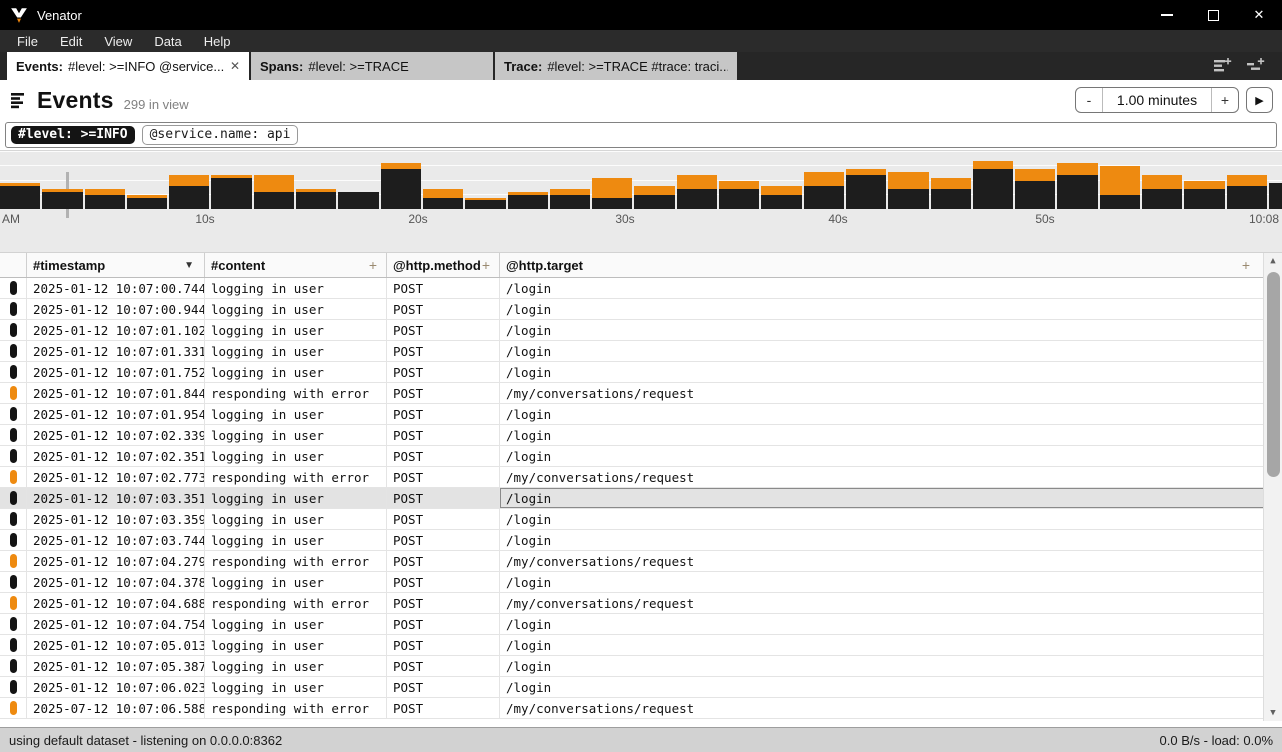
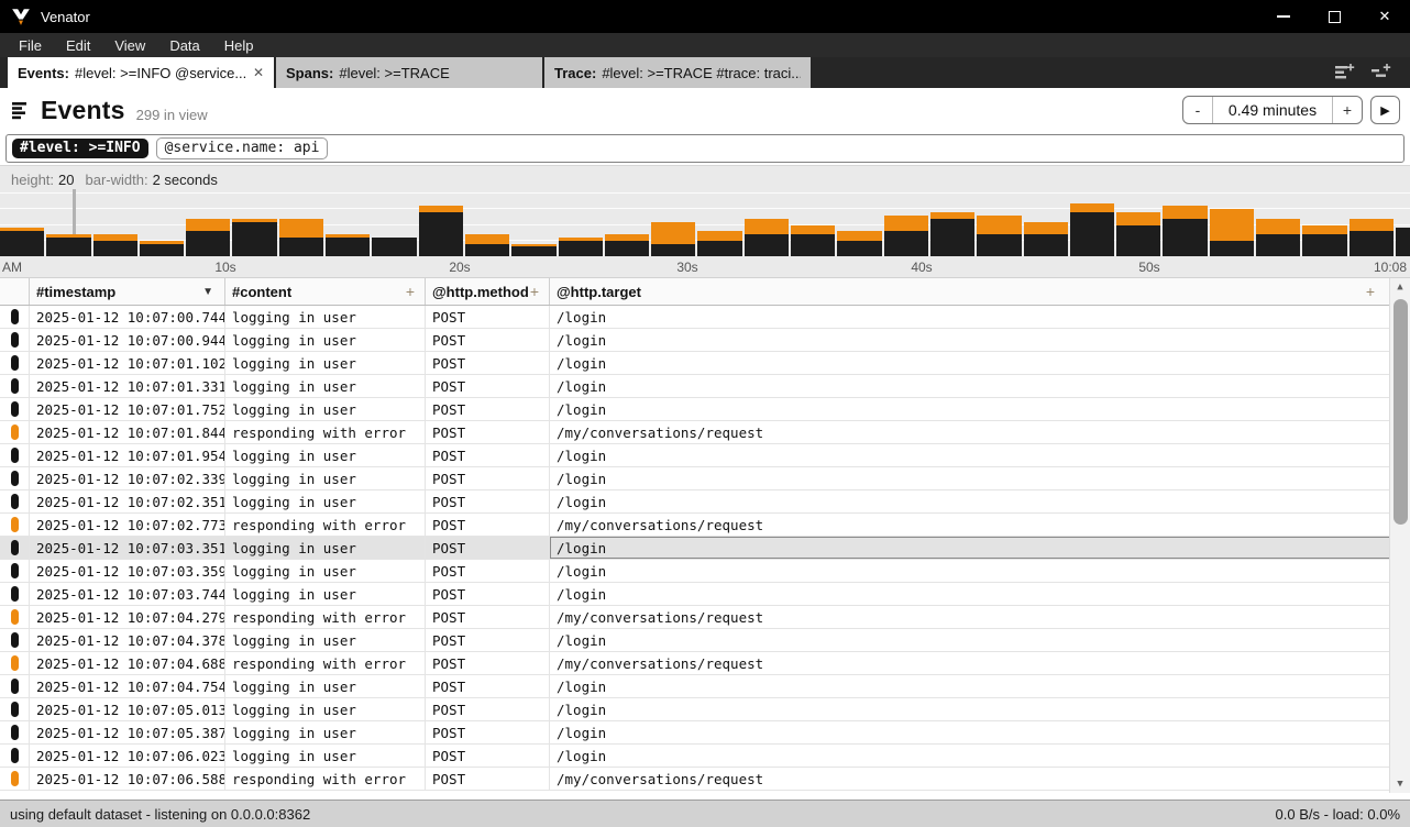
  Venator
  ✕
  File
  Edit
  View
  Data
  Help
  Events:
  #level: >=INFO @service...
  ✕
  Spans:
  #level: >=TRACE
  Trace:
  #level: >=TRACE #trace: traci..
  Events
  299 in view
  -
- 1.00 minutes
+ 0.49 minutes
  +
  ▶
  #level: >=INFO
  @service.name: api
+ height: 20 bar-width: 2 seconds
  AM
  10s
  20s
  30s
  40s
  50s
  10:08
  #timestamp
  ▼
  #content
  +
  @http.method
  +
  @http.target
  +
  2025-01-12 10:07:00.744
  logging in user
  POST
  /login
  2025-01-12 10:07:00.944
  logging in user
  POST
  /login
  2025-01-12 10:07:01.102
  logging in user
  POST
  /login
  2025-01-12 10:07:01.331
  logging in user
  POST
  /login
  2025-01-12 10:07:01.752
  logging in user
  POST
  /login
  2025-01-12 10:07:01.844
  responding with error
  POST
  /my/conversations/request
  2025-01-12 10:07:01.954
  logging in user
  POST
  /login
  2025-01-12 10:07:02.339
  logging in user
  POST
  /login
  2025-01-12 10:07:02.351
  logging in user
  POST
  /login
  2025-01-12 10:07:02.773
  responding with error
  POST
  /my/conversations/request
  2025-01-12 10:07:03.351
  logging in user
  POST
  /login
  2025-01-12 10:07:03.359
  logging in user
  POST
  /login
  2025-01-12 10:07:03.744
  logging in user
  POST
  /login
  2025-01-12 10:07:04.279
  responding with error
  POST
  /my/conversations/request
  2025-01-12 10:07:04.378
  logging in user
  POST
  /login
  2025-01-12 10:07:04.688
  responding with error
  POST
  /my/conversations/request
  2025-01-12 10:07:04.754
  logging in user
  POST
  /login
  2025-01-12 10:07:05.013
  logging in user
  POST
  /login
  2025-01-12 10:07:05.387
  logging in user
  POST
  /login
  2025-01-12 10:07:06.023
  logging in user
  POST
  /login
- 2025-07-12 10:07:06.588
+ 2025-01-12 10:07:06.588
  responding with error
  POST
  /my/conversations/request
  ▲
  ▼
  using default dataset - listening on 0.0.0.0:8362
  0.0 B/s - load: 0.0%
